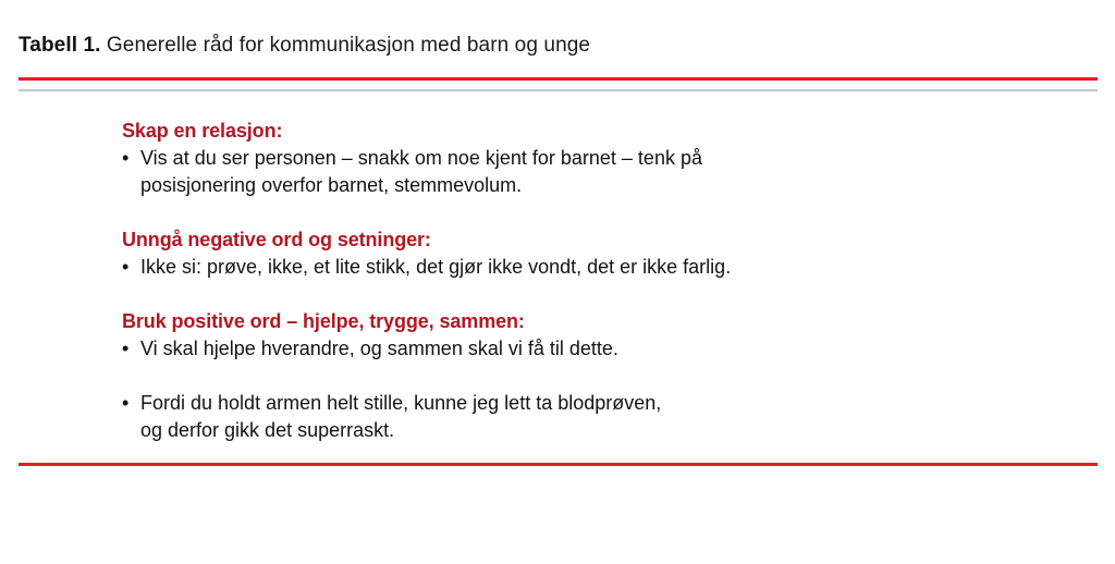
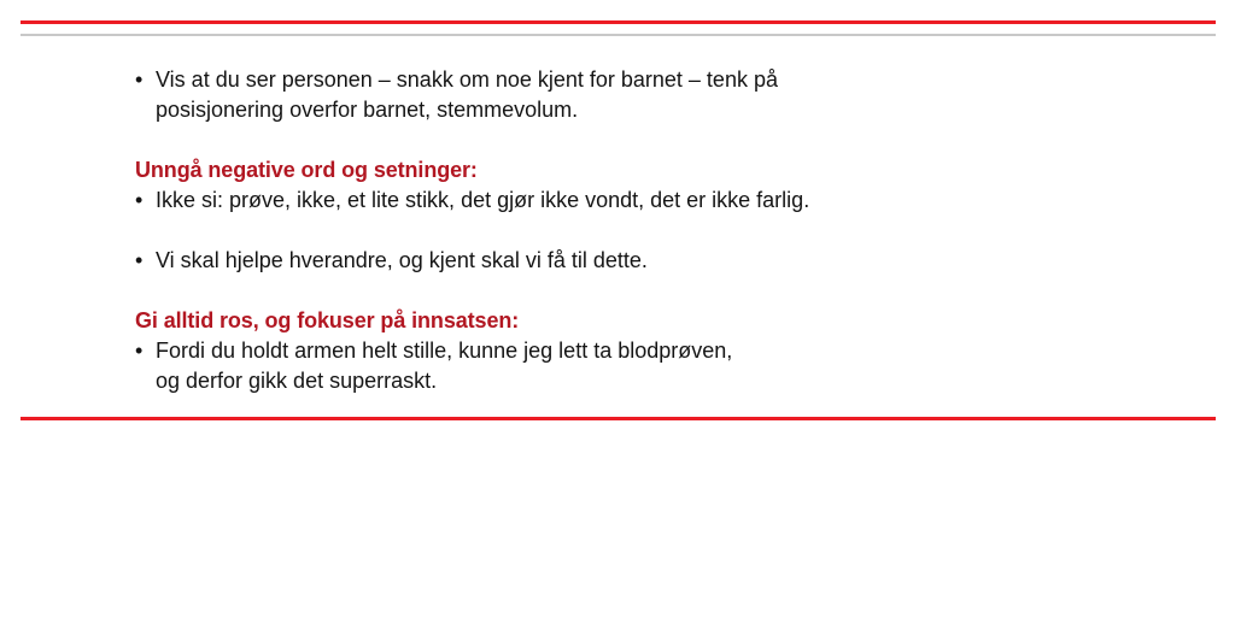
- Tabell 1. Generelle råd for kommunikasjon med barn og unge
- Skap en relasjon:
  •
  Vis at du ser personen – snakk om noe kjent for barnet – tenk på
  posisjonering overfor barnet, stemmevolum.
  Unngå negative ord og setninger:
  •
  Ikke si: prøve, ikke, et lite stikk, det gjør ikke vondt, det er ikke farlig.
- Bruk positive ord – hjelpe, trygge, sammen:
  •
- Vi skal hjelpe hverandre, og sammen skal vi få til dette.
+ Vi skal hjelpe hverandre, og kjent skal vi få til dette.
+ Gi alltid ros, og fokuser på innsatsen:
  •
  Fordi du holdt armen helt stille, kunne jeg lett ta blodprøven,
  og derfor gikk det superraskt.
